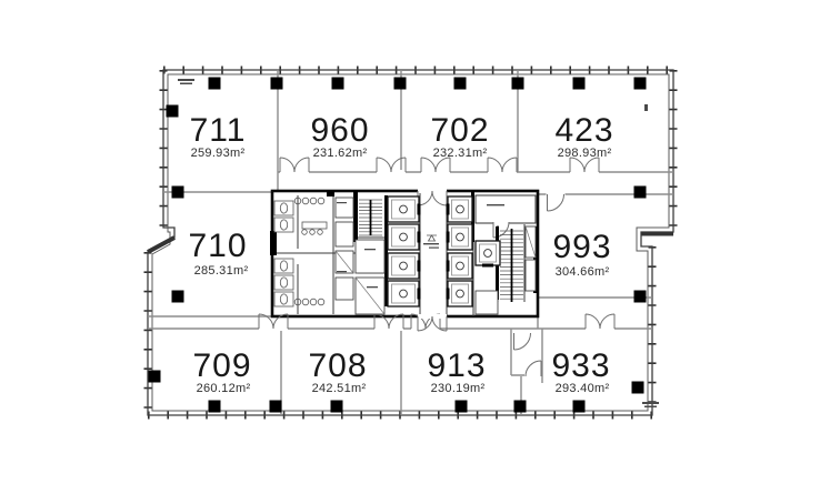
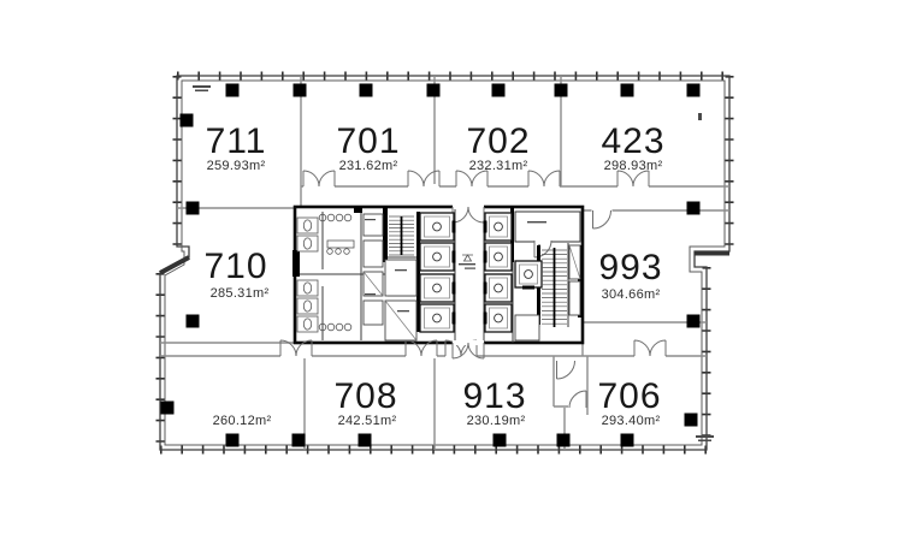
  711
  259.93m²
- 960
+ 701
  231.62m²
  702
  232.31m²
  423
  298.93m²
  710
  285.31m²
  993
  304.66m²
- 709
  260.12m²
  708
  242.51m²
  913
  230.19m²
- 933
+ 706
  293.40m²
